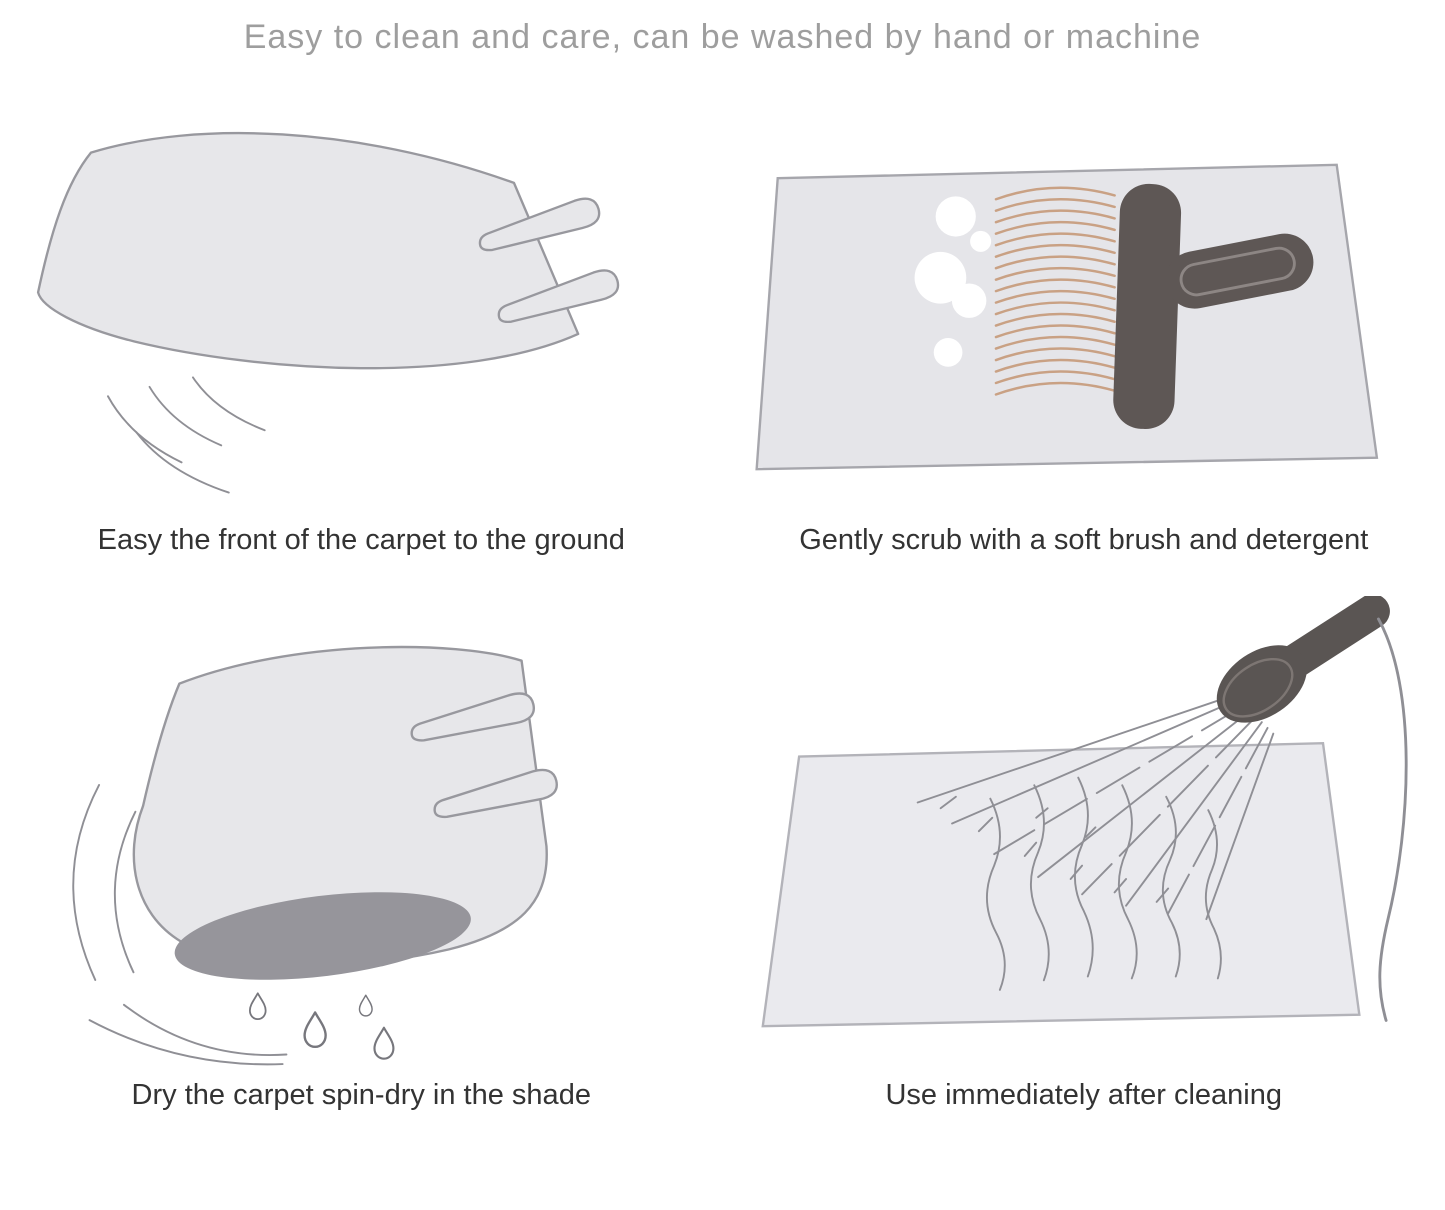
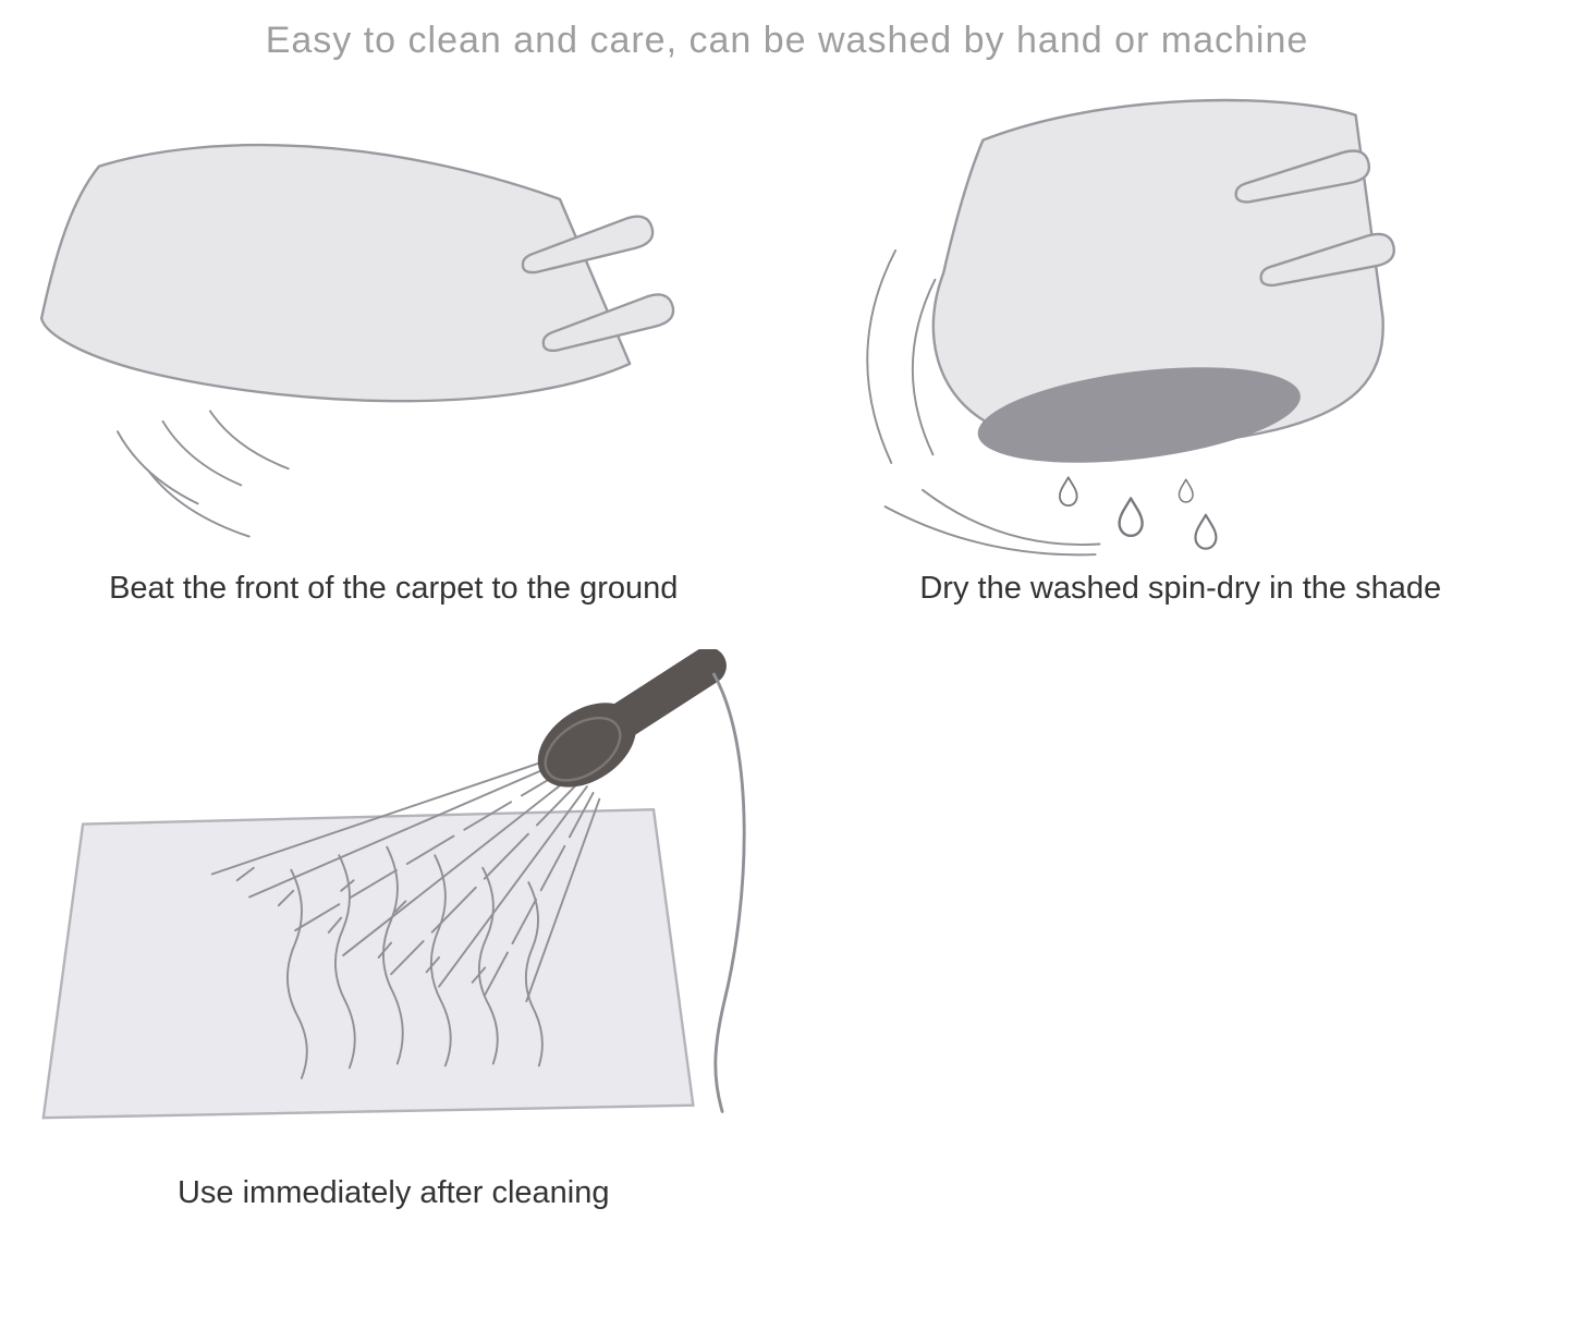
  Easy to clean and care, can be washed by hand or machine
- Easy the front of the carpet to the ground
+ Beat the front of the carpet to the ground
- Gently scrub with a soft brush and detergent
- Dry the carpet spin-dry in the shade
+ Dry the washed spin-dry in the shade
  Use immediately after cleaning
